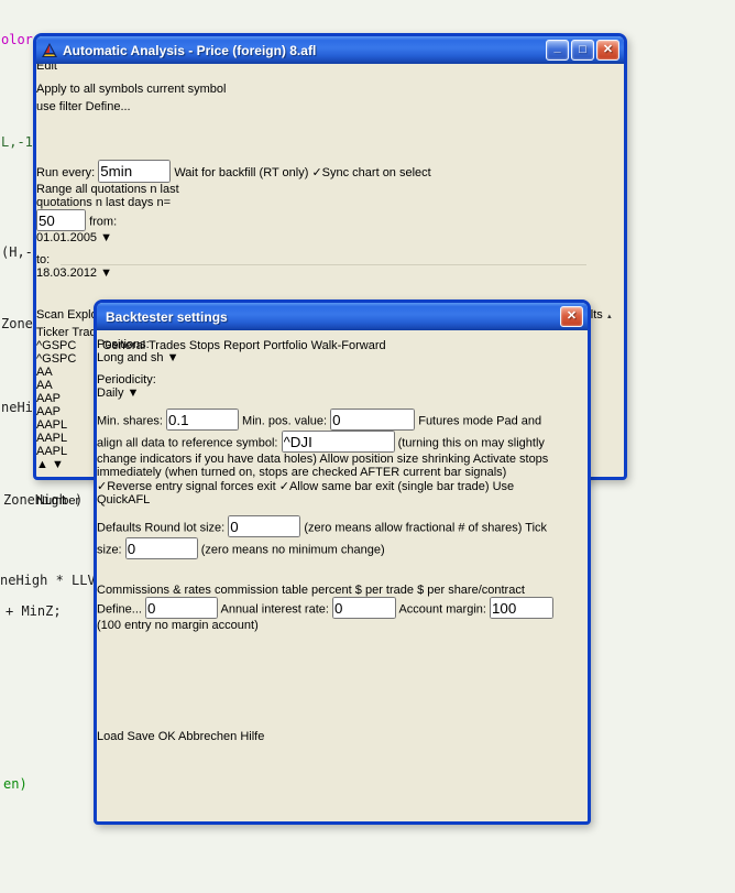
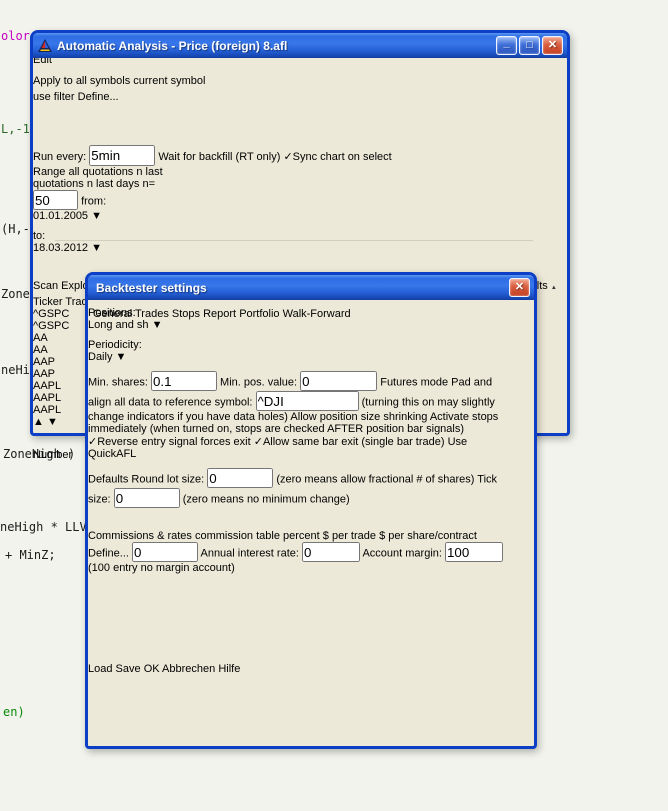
  olor
  L,-1
  (H,-
  Zone
  neHi
  ZoneHigh )
  neHigh * LLV
  + MinZ;
  en)
  Automatic Analysis - Price (foreign) 8.afl
  _
  □
  ✕
  Apply to all symbols current symbol use filter Define...
  Run every: 5min Wait for backfill (RT only) ✓Sync chart on select
  Range all quotations n last quotations n last days n= 50 from:
  01.01.2005 ▼
  to:
  18.03.2012 ▼
  ^GSPC
  ^GSPC
  AA
  AA
  AAP
  AAP
  AAPL
  AAPL
  AAPL
  ▲ ▼
  Number
  Backtester settings
  ✕
  General Trades Stops Report Portfolio Walk-Forward
  Positions:
  Long and sh ▼
  Periodicity:
  Daily ▼
- Min. shares: 0.1 Min. pos. value: 0 Futures mode Pad and align all data to reference symbol: ^DJI (turning this on may slightly change indicators if you have data holes) Allow position size shrinking Activate stops immediately (when turned on, stops are checked AFTER current bar signals) ✓Reverse entry signal forces exit ✓Allow same bar exit (single bar trade) Use QuickAFL
+ Min. shares: 0.1 Min. pos. value: 0 Futures mode Pad and align all data to reference symbol: ^DJI (turning this on may slightly change indicators if you have data holes) Allow position size shrinking Activate stops immediately (when turned on, stops are checked AFTER position bar signals) ✓Reverse entry signal forces exit ✓Allow same bar exit (single bar trade) Use QuickAFL
  Defaults Round lot size: 0 (zero means allow fractional # of shares) Tick size: 0 (zero means no minimum change)
  Commissions & rates commission table percent $ per trade $ per share/contract Define... 0 Annual interest rate: 0 Account margin: 100 (100 entry no margin account)
  Load Save OK Abbrechen Hilfe
